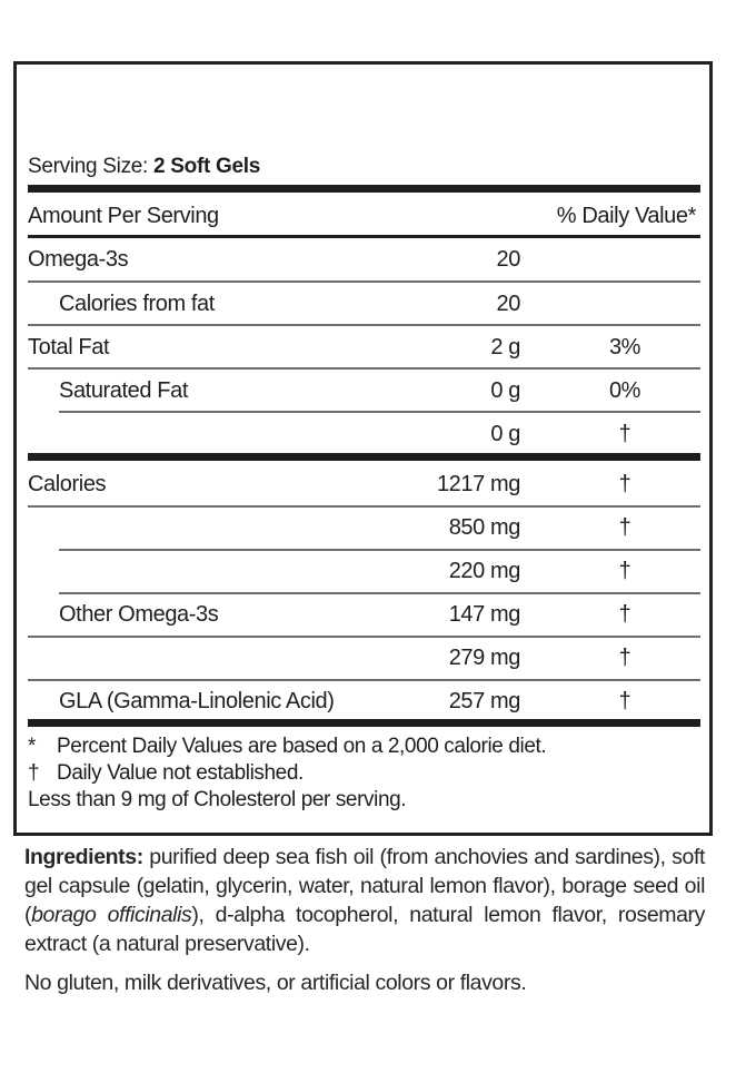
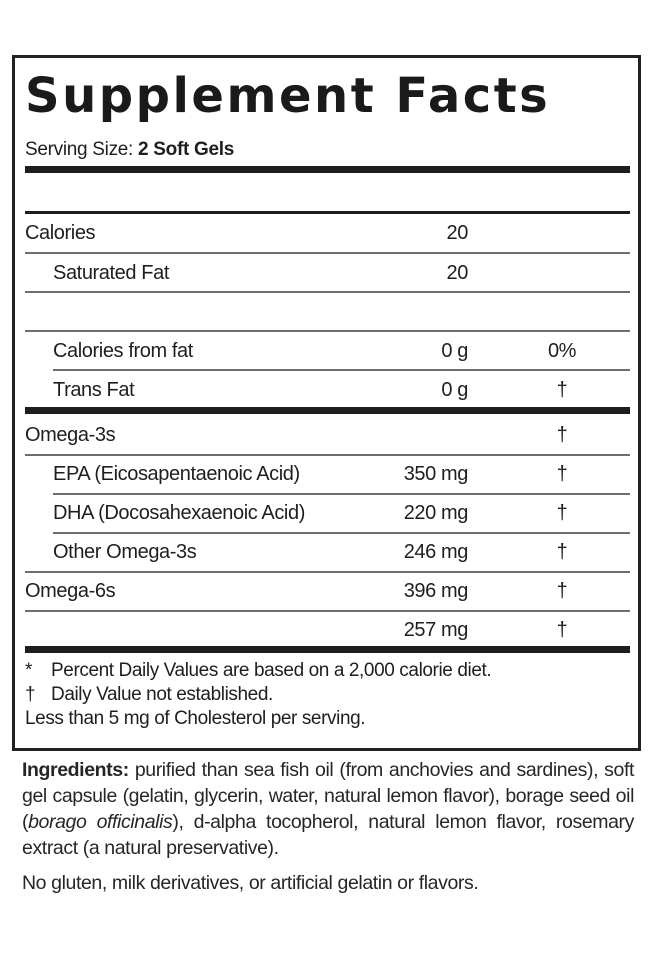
+ Supplement Facts
  Serving Size: 2 Soft Gels
- Amount Per Serving
- % Daily Value*
- Omega-3s
+ Calories
  20
- Calories from fat
+ Saturated Fat
  20
- Total Fat
- 2 g
- 3%
- Saturated Fat
+ Calories from fat
  0 g
  0%
+ Trans Fat
  0 g
  †
- Calories
+ Omega-3s
- 1217 mg
  †
+ EPA (Eicosapentaenoic Acid)
- 850 mg
+ 350 mg
  †
+ DHA (Docosahexaenoic Acid)
  220 mg
  †
  Other Omega-3s
- 147 mg
+ 246 mg
  †
+ Omega-6s
- 279 mg
+ 396 mg
  †
- GLA (Gamma-Linolenic Acid)
  257 mg
  †
  * Percent Daily Values are based on a 2,000 calorie diet.
  † Daily Value not established.
- Less than 9 mg of Cholesterol per serving.
+ Less than 5 mg of Cholesterol per serving.
- Ingredients: purified deep sea fish oil (from anchovies and sardines), soft gel capsule (gelatin, glycerin, water, natural lemon flavor), borage seed oil (borago officinalis), d-alpha tocopherol, natural lemon flavor, rosemary extract (a natural preservative).
+ Ingredients: purified than sea fish oil (from anchovies and sardines), soft gel capsule (gelatin, glycerin, water, natural lemon flavor), borage seed oil (borago officinalis), d-alpha tocopherol, natural lemon flavor, rosemary extract (a natural preservative).
- No gluten, milk derivatives, or artificial colors or flavors.
+ No gluten, milk derivatives, or artificial gelatin or flavors.
